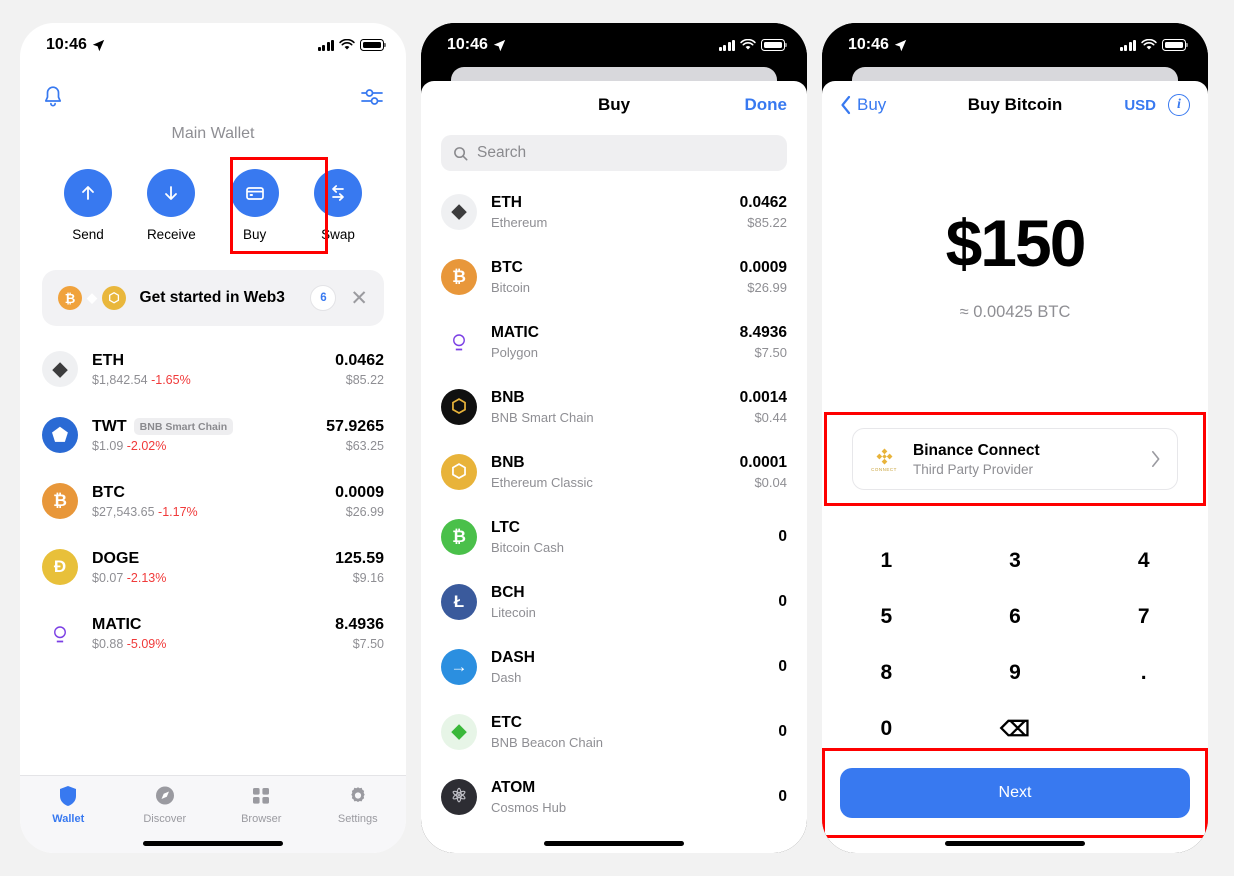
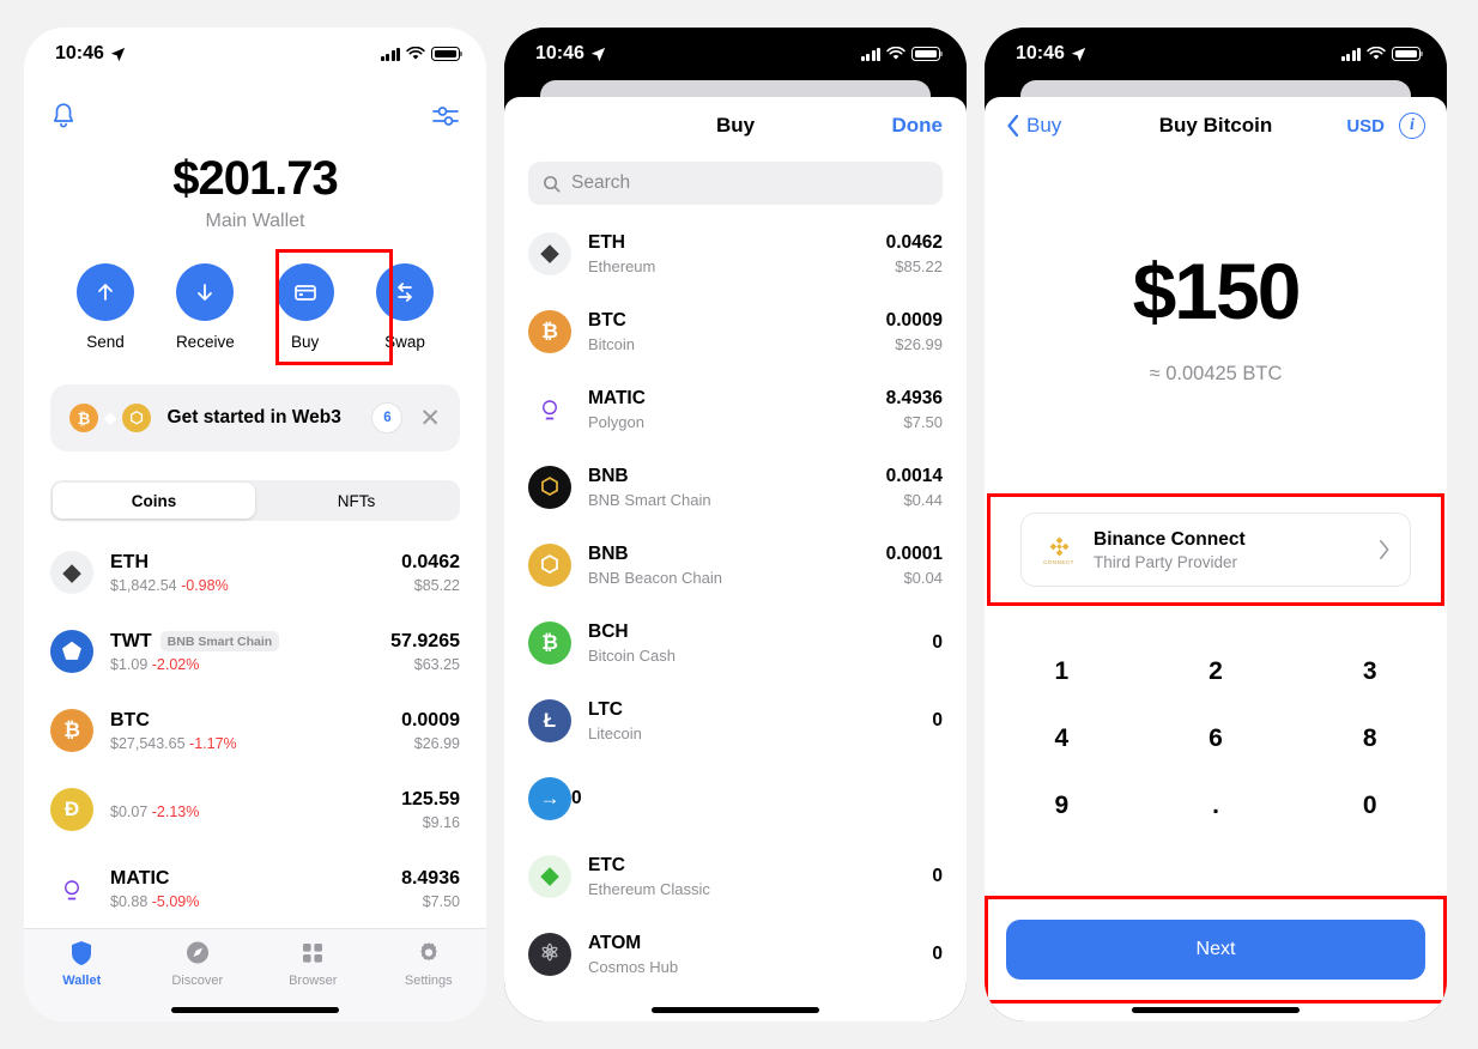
  10:46
+ $201.73
  Main Wallet
  Send
  Receive
  Buy
  Swap
  ₿
  ⬡
  Get started in Web3
  6
  ✕
+ Coins
+ NFTs
  ◆
  ETH
- $1,842.54 -1.65%
+ $1,842.54 -0.98%
  0.0462
  $85.22
  ⬟
  TWT
  BNB Smart Chain
  $1.09 -2.02%
  57.9265
  $63.25
  ₿
  BTC
  $27,543.65 -1.17%
  0.0009
  $26.99
  Đ
- DOGE
  $0.07 -2.13%
  125.59
  $9.16
  ⍜
  MATIC
  $0.88 -5.09%
  8.4936
  $7.50
  Wallet
  Discover
  Browser
  Settings
  10:46
  Buy
  Done
  Search
  ◆
  ETH
  Ethereum
  0.0462
  $85.22
  ₿
  BTC
  Bitcoin
  0.0009
  $26.99
  ⍜
  MATIC
  Polygon
  8.4936
  $7.50
  ⬡
  BNB
  BNB Smart Chain
  0.0014
  $0.44
  ⬡
  BNB
- Ethereum Classic
+ BNB Beacon Chain
  0.0001
  $0.04
  ₿
- LTC
+ BCH
  Bitcoin Cash
  0
  Ł
- BCH
+ LTC
  Litecoin
  0
  →
- DASH
- Dash
  0
  ◆
  ETC
- BNB Beacon Chain
+ Ethereum Classic
  0
  ⚛
  ATOM
  Cosmos Hub
  0
  10:46
  Buy
  Buy Bitcoin
  USD
  i
  $150
  ≈ 0.00425 BTC
  Binance Connect
  Third Party Provider
  1
+ 2
  3
  4
- 5
  6
- 7
  8
  9
  .
  0
- ⌫
  Next
